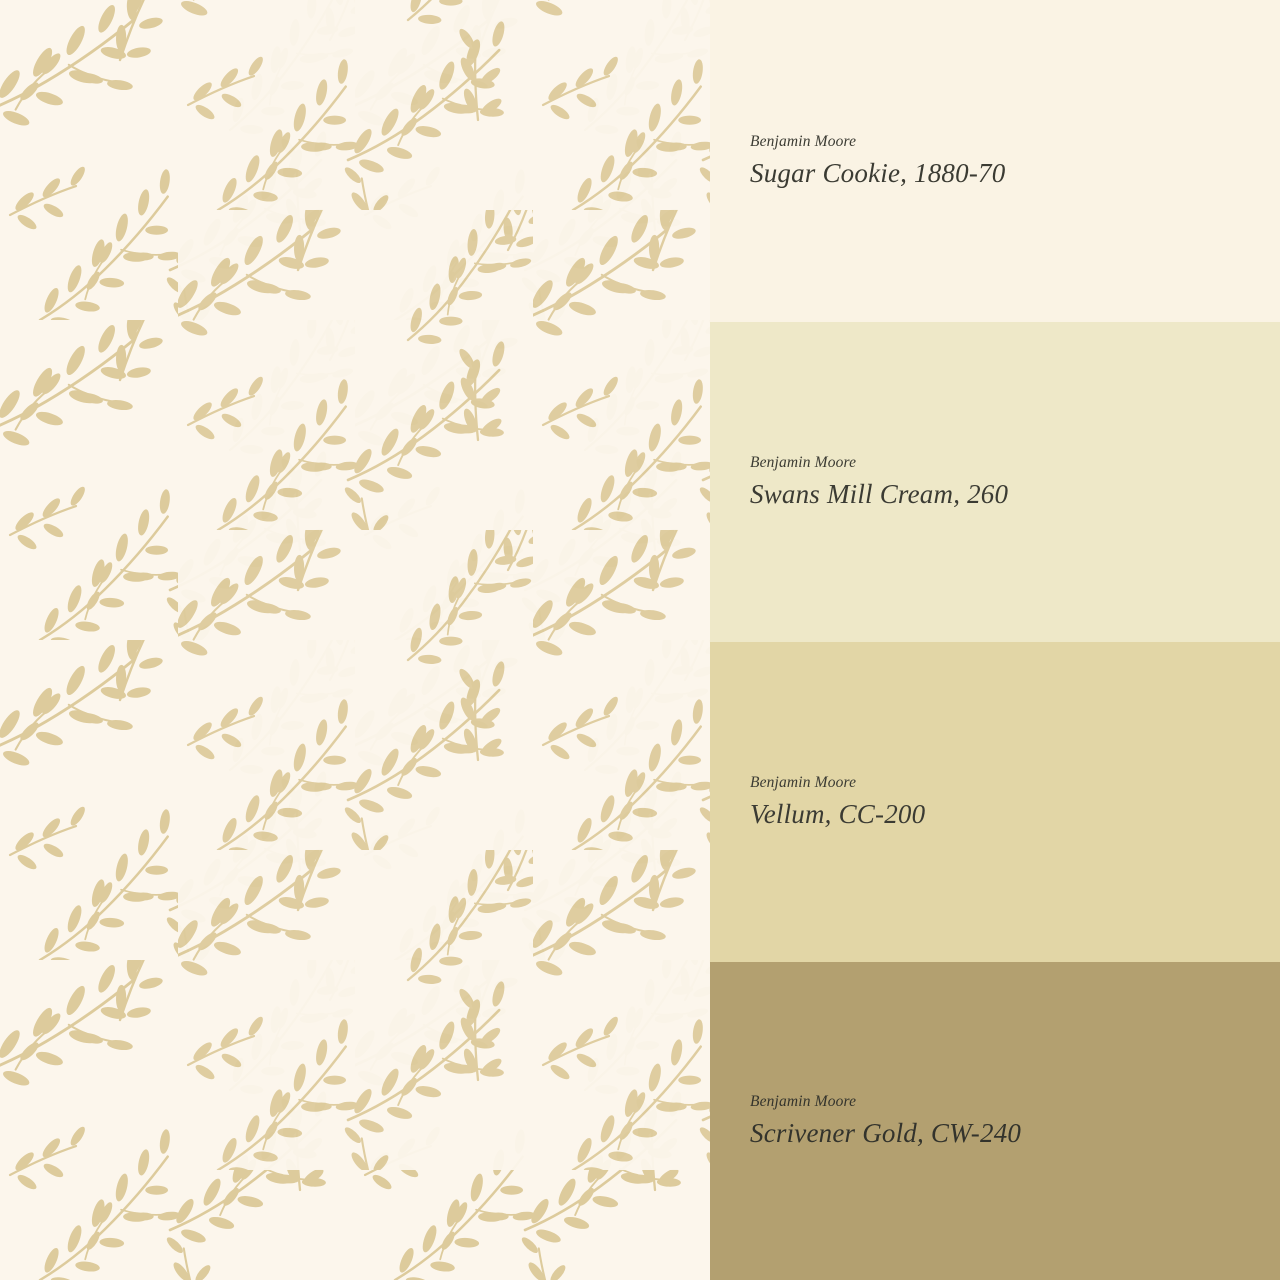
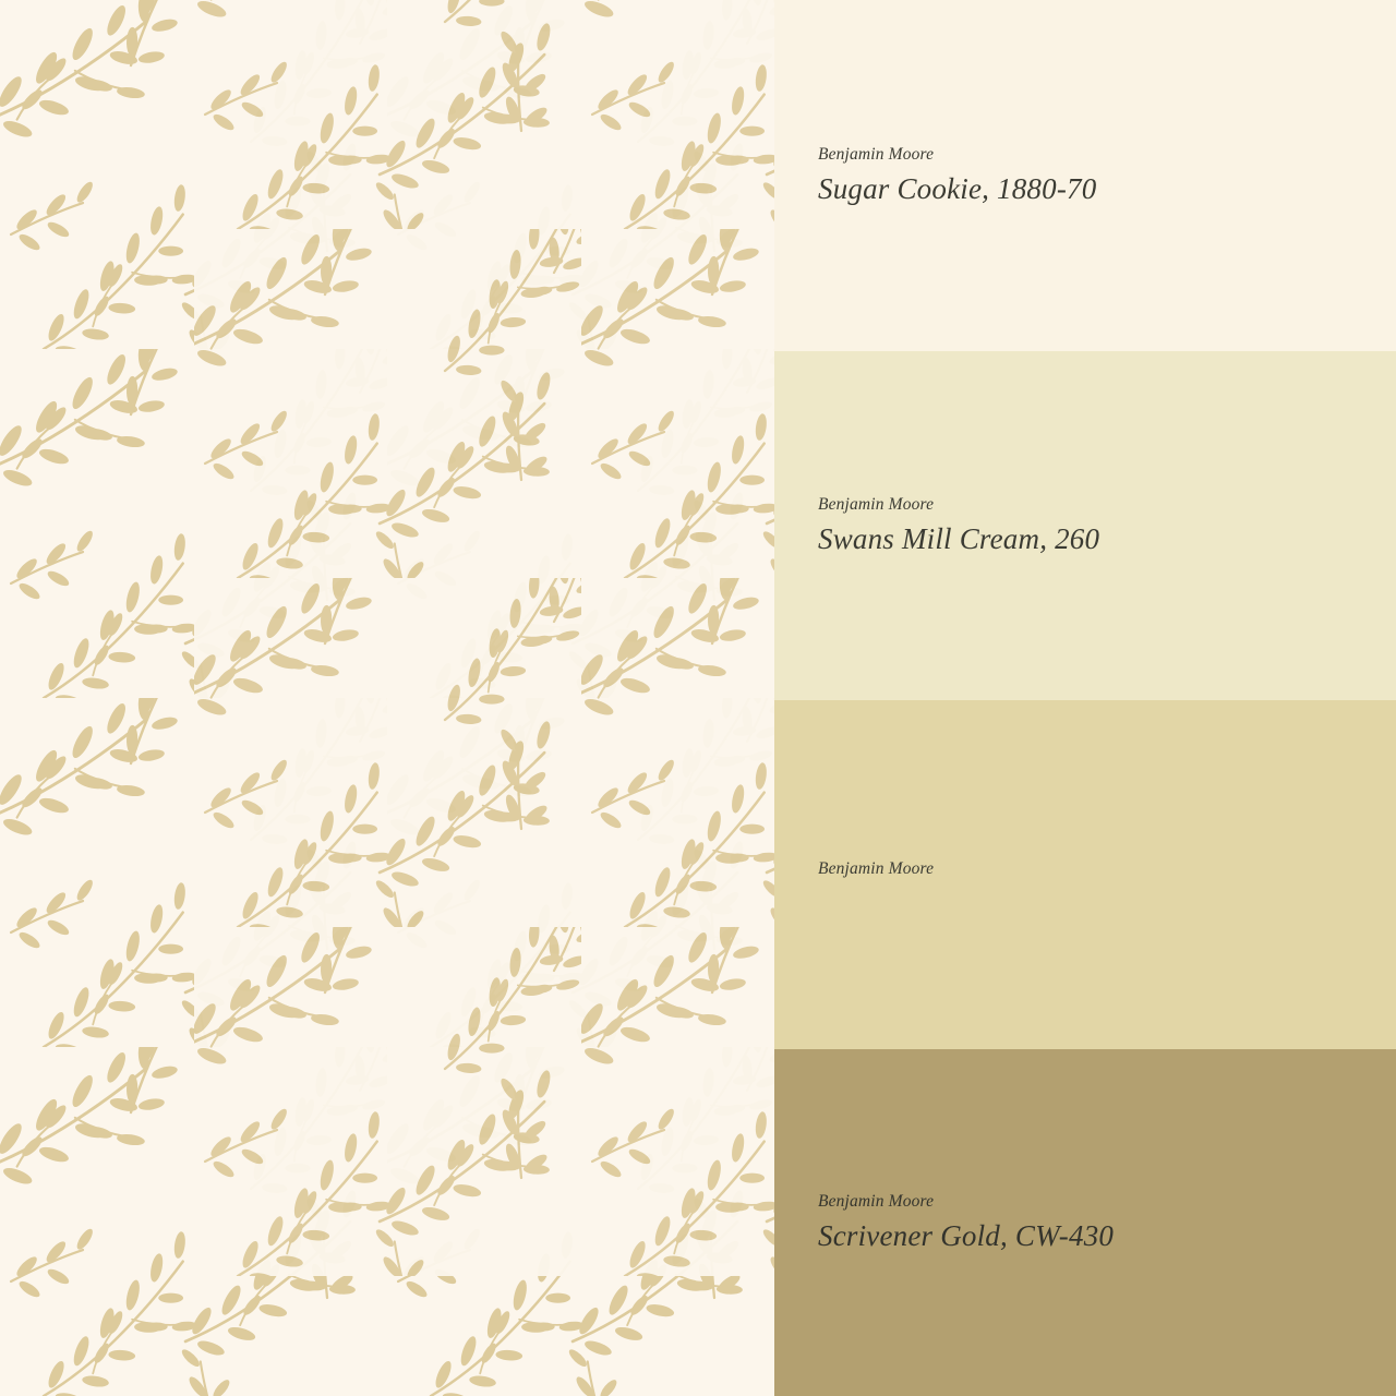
  Benjamin Moore
  Sugar Cookie, 1880-70
  Benjamin Moore
  Swans Mill Cream, 260
  Benjamin Moore
- Vellum, CC-200
  Benjamin Moore
- Scrivener Gold, CW-240
+ Scrivener Gold, CW-430
